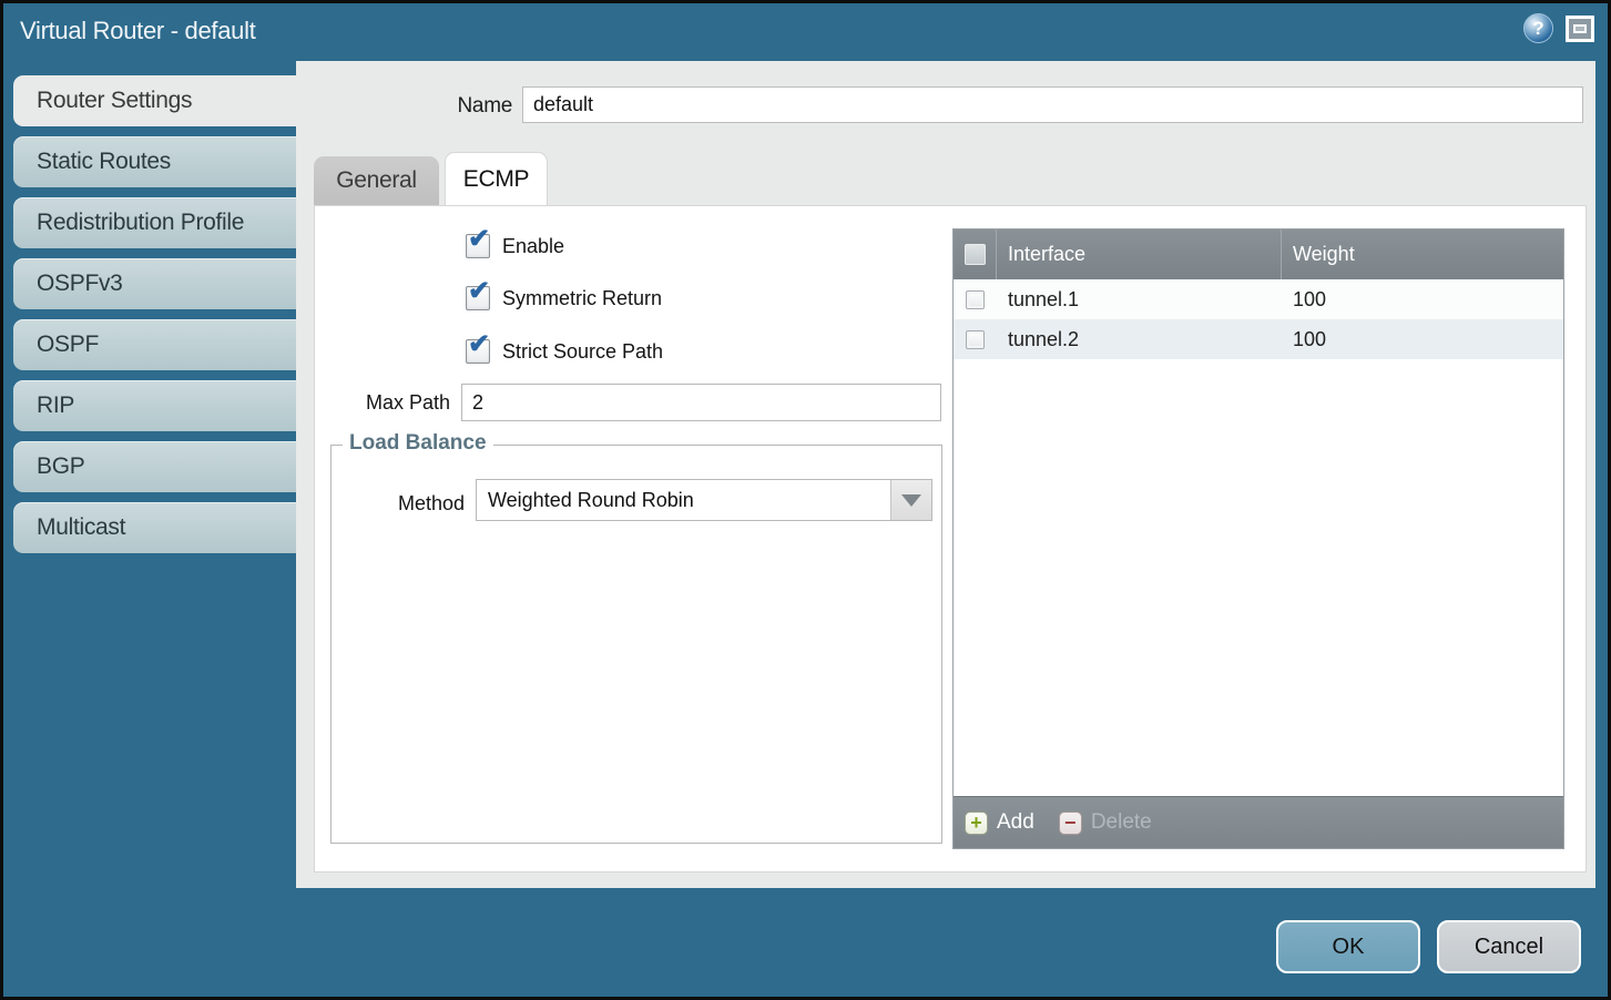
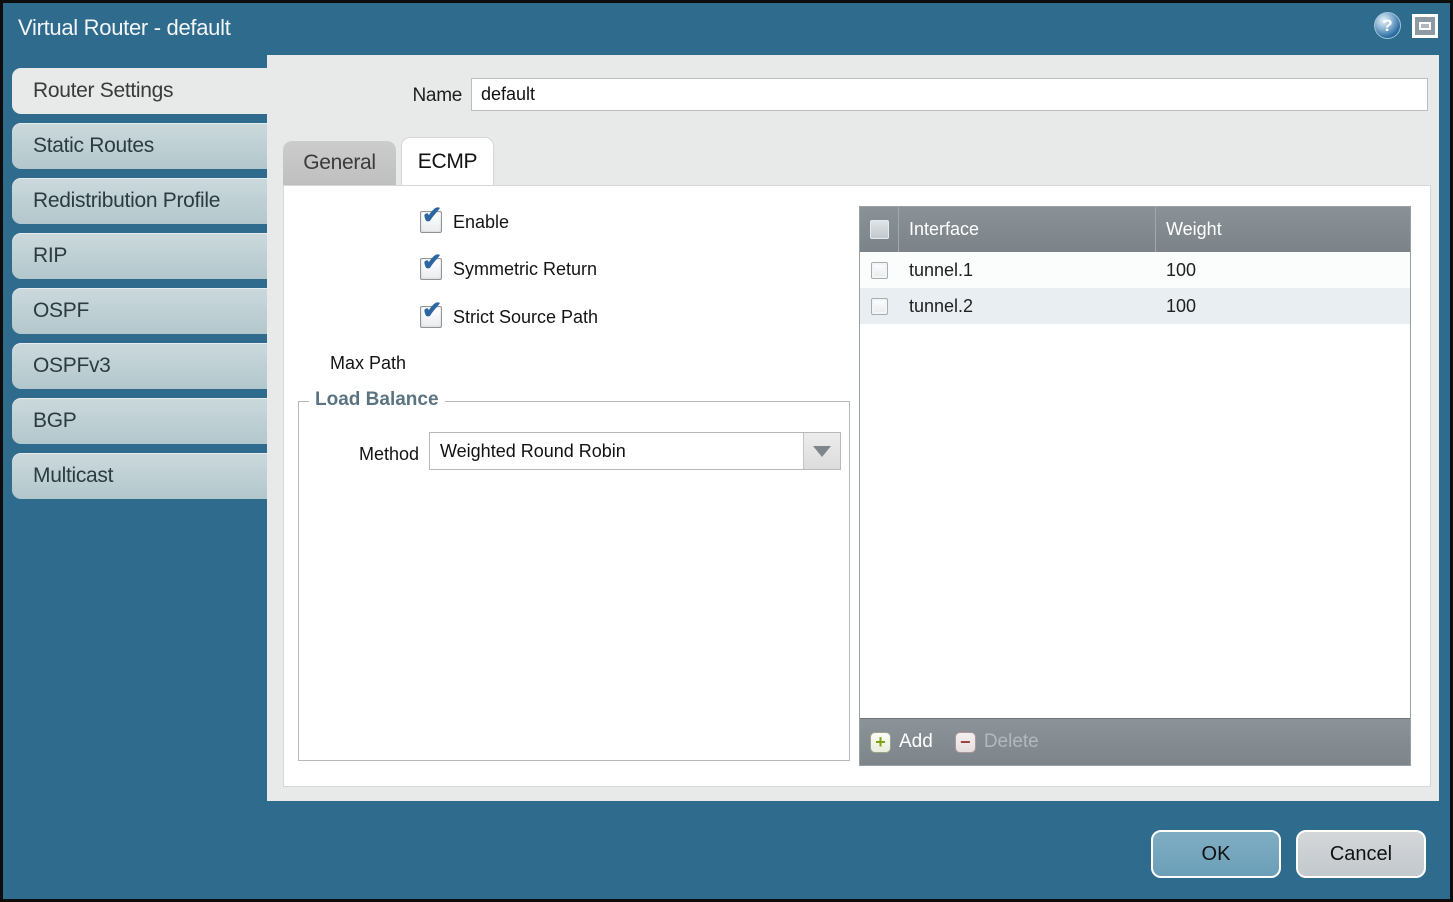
  Virtual Router - default
  ?
  Router Settings
  Static Routes
  Redistribution Profile
- OSPFv3
+ RIP
  OSPF
- RIP
+ OSPFv3
  BGP
  Multicast
  Name
  default
  General
  ECMP
  ✔
  Enable
  ✔
  Symmetric Return
  ✔
  Strict Source Path
  Max Path
- 2
  Load Balance
  Method
  Weighted Round Robin
  Interface
  Weight
  tunnel.1
  100
  tunnel.2
  100
  +
  Add
  −
  Delete
  OK
  Cancel
